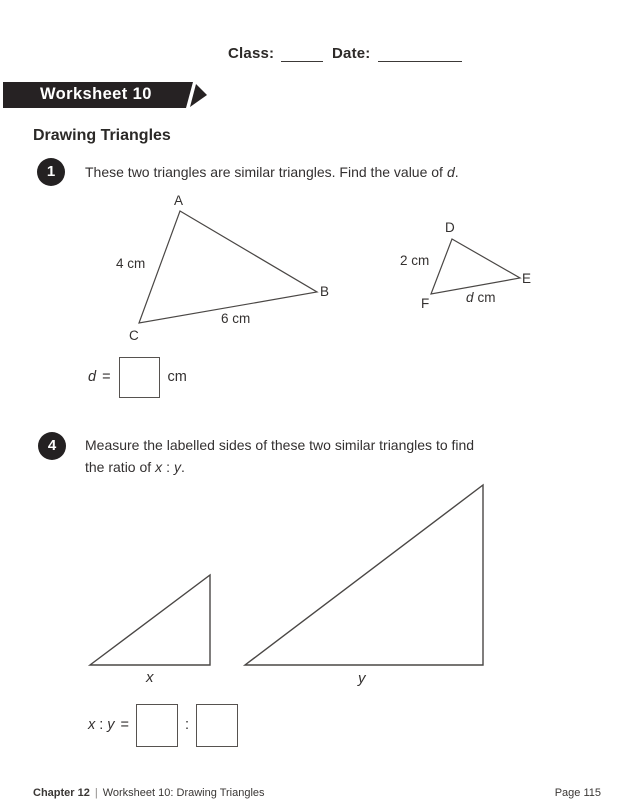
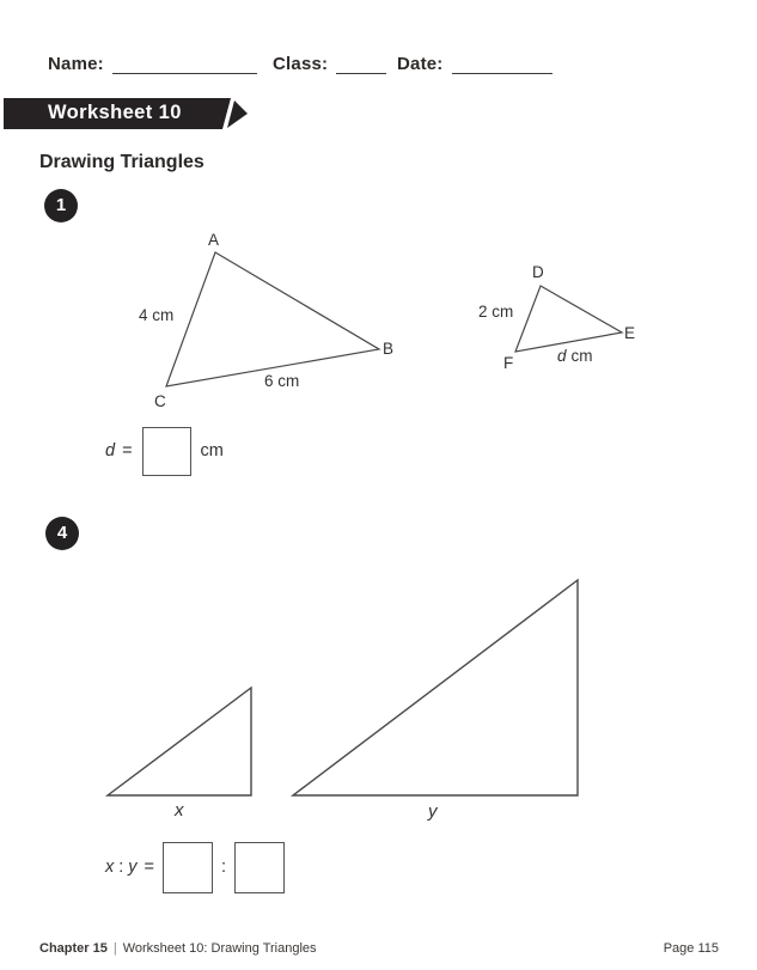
+ Name:
  Class:
  Date:
  Worksheet 10
  Drawing Triangles
  1
- These two triangles are similar triangles. Find the value of d.
  A
  B
  C
  4 cm
  6 cm
  D
  E
  F
  2 cm
  d cm
  d =
  cm
  4
- Measure the labelled sides of these two similar triangles to find
- the ratio of x : y.
  x
  y
  x : y =
  :
- Chapter 12 | Worksheet 10: Drawing Triangles
+ Chapter 15 | Worksheet 10: Drawing Triangles
  Page 115
